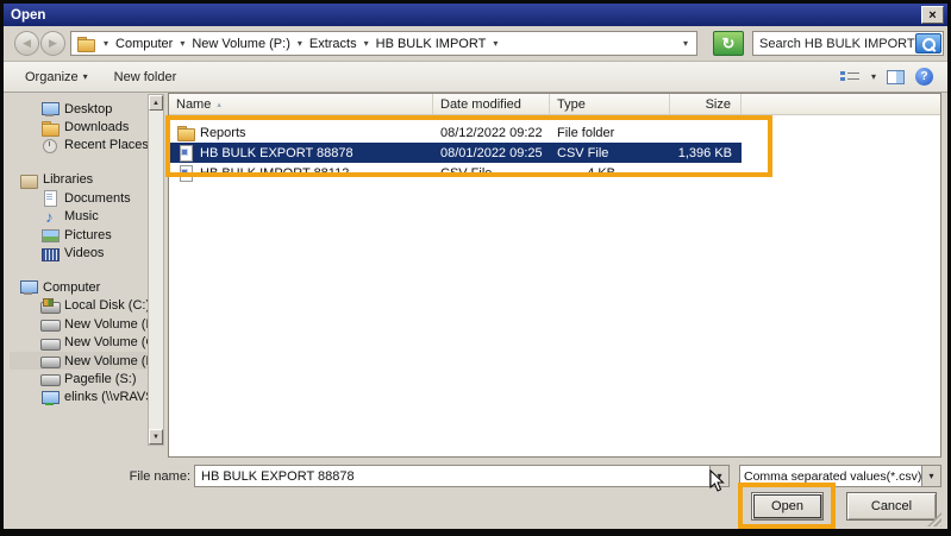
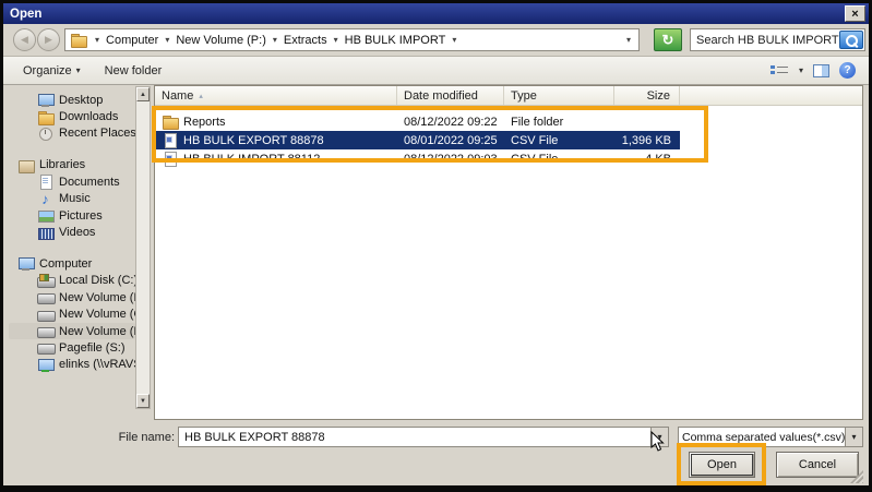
  Open
  ×
  ◀
  ▶
  ▾
  Computer
  ▾
  New Volume (P:)
  ▾
  Extracts
  ▾
  HB BULK IMPORT
  ▾
  ▾
  ↻
  Search HB BULK IMPORT
  Organize
  ▾
  New folder
  ▾
  ?
  Desktop
  Downloads
  Recent Places
  Libraries
  Documents
  ♪
  Music
  Pictures
  Videos
  Computer
  Local Disk (C:
  New Volume (
  New Volume (
  New Volume (
  Pagefile (S:)
  elinks (\\vRAV
  Name
  Date modified
  Type
  Size
  Reports
  08/12/2022 09:22
  File folder
  HB BULK EXPORT 88878
  08/01/2022 09:25
  CSV File
  1,396 KB
  HB BULK IMPORT 88112
+ 08/12/2022 09:03
  CSV File
  4 KB
  File name:
  HB BULK EXPORT 88878
  ▾
  Comma separated values(*.csv)
  ▾
  Open
  Cancel
